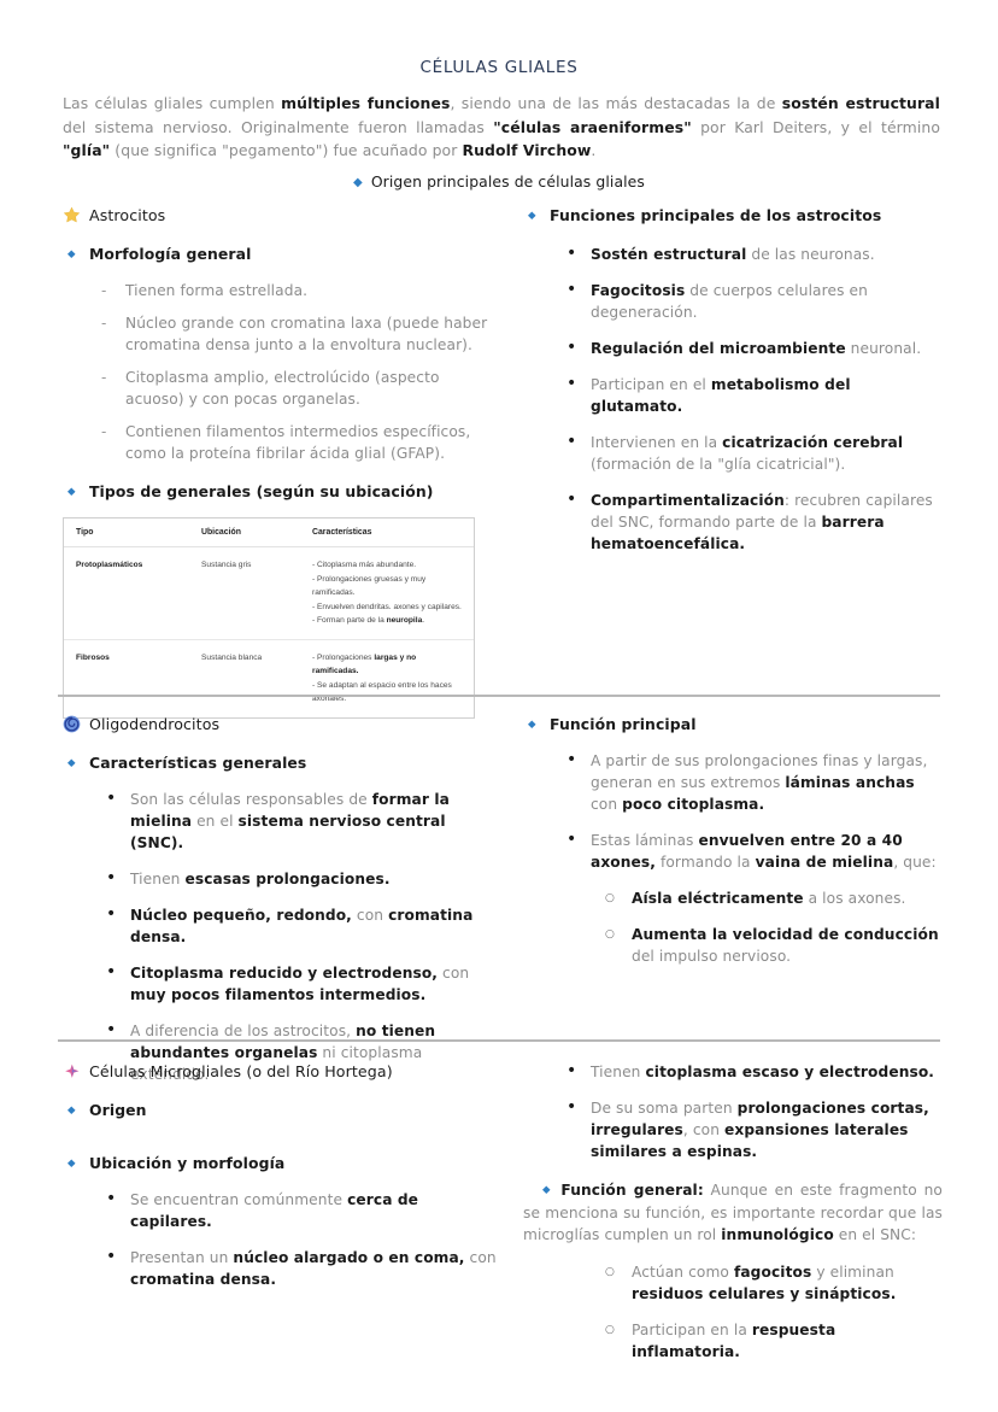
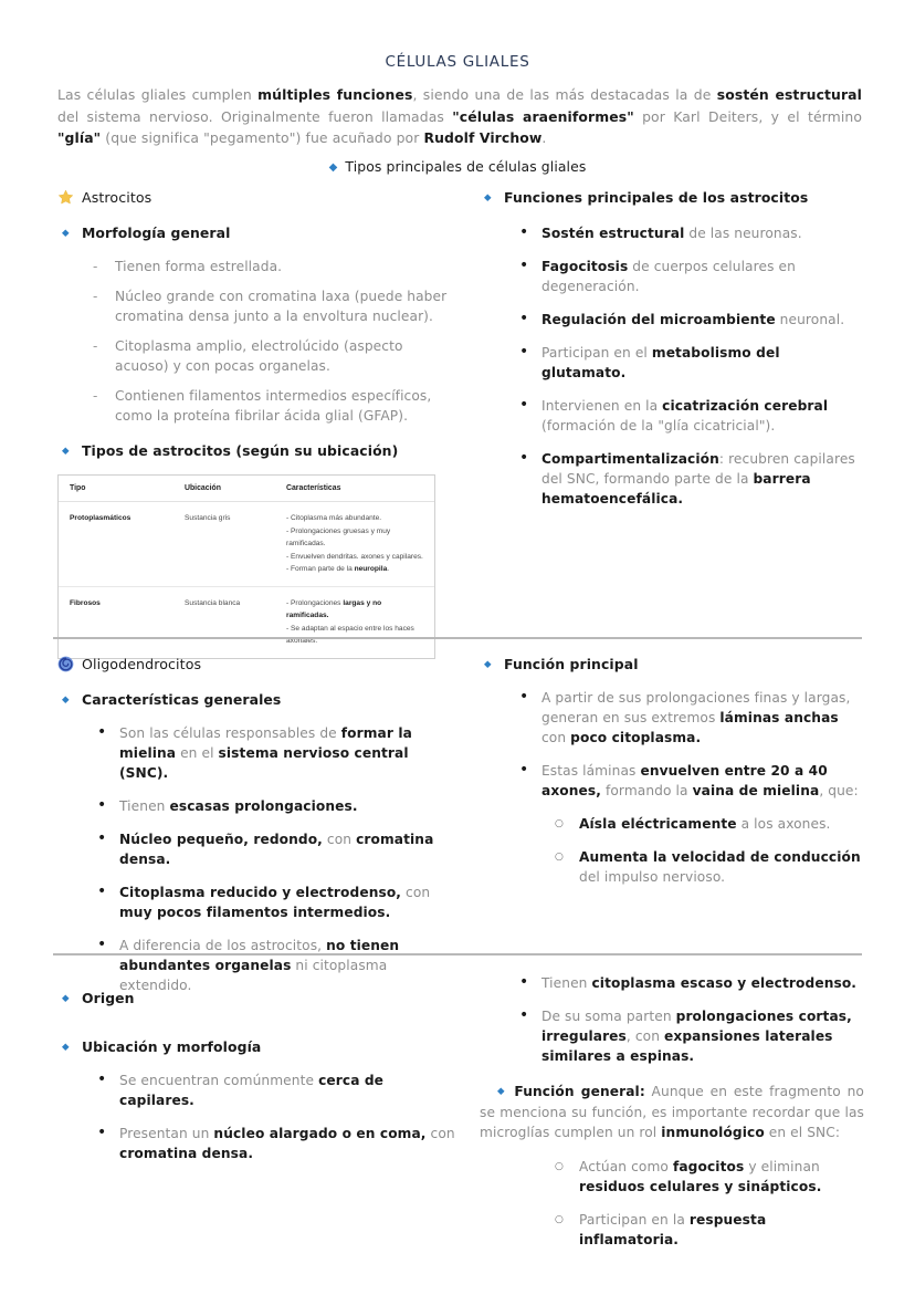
  CÉLULAS GLIALES
  Las células gliales cumplen múltiples funciones, siendo una de las más destacadas la de sostén estructural del sistema nervioso. Originalmente fueron llamadas "células araeniformes" por Karl Deiters, y el término "glía" (que significa "pegamento") fue acuñado por Rudolf Virchow.
- ◆ Origen principales de células gliales
+ ◆ Tipos principales de células gliales
  Astrocitos
  Morfología general
  Tienen forma estrellada.
  Núcleo grande con cromatina laxa (puede haber cromatina densa junto a la envoltura nuclear).
  Citoplasma amplio, electrolúcido (aspecto acuoso) y con pocas organelas.
  Contienen filamentos intermedios específicos, como la proteína fibrilar ácida glial (GFAP).
- Tipos de generales (según su ubicación)
+ Tipos de astrocitos (según su ubicación)
  Funciones principales de los astrocitos
  Sostén estructural de las neuronas.
  Fagocitosis de cuerpos celulares en degeneración.
  Regulación del microambiente neuronal.
  Participan en el metabolismo del glutamato.
  Intervienen en la cicatrización cerebral (formación de la "glía cicatricial").
  Compartimentalización: recubren capilares del SNC, formando parte de la barrera hematoencefálica.
  Oligodendrocitos
  Características generales
  Son las células responsables de formar la mielina en el sistema nervioso central (SNC).
  Tienen escasas prolongaciones.
  Núcleo pequeño, redondo, con cromatina densa.
  Citoplasma reducido y electrodenso, con muy pocos filamentos intermedios.
  A diferencia de los astrocitos, no tienen abundantes organelas ni citoplasma extendido.
  Función principal
  A partir de sus prolongaciones finas y largas, generan en sus extremos láminas anchas con poco citoplasma.
  Estas láminas envuelven entre 20 a 40 axones, formando la vaina de mielina, que:
  Aísla eléctricamente a los axones.
  Aumenta la velocidad de conducción del impulso nervioso.
- Células Microgliales (o del Río Hortega)
  Origen
  Ubicación y morfología
  Se encuentran comúnmente cerca de capilares.
  Presentan un núcleo alargado o en coma, con cromatina densa.
  Tienen citoplasma escaso y electrodenso.
  De su soma parten prolongaciones cortas, irregulares, con expansiones laterales similares a espinas.
  ◆ Función general: Aunque en este fragmento no se menciona su función, es importante recordar que las microglías cumplen un rol inmunológico en el SNC:
  Actúan como fagocitos y eliminan residuos celulares y sinápticos.
  Participan en la respuesta inflamatoria.
